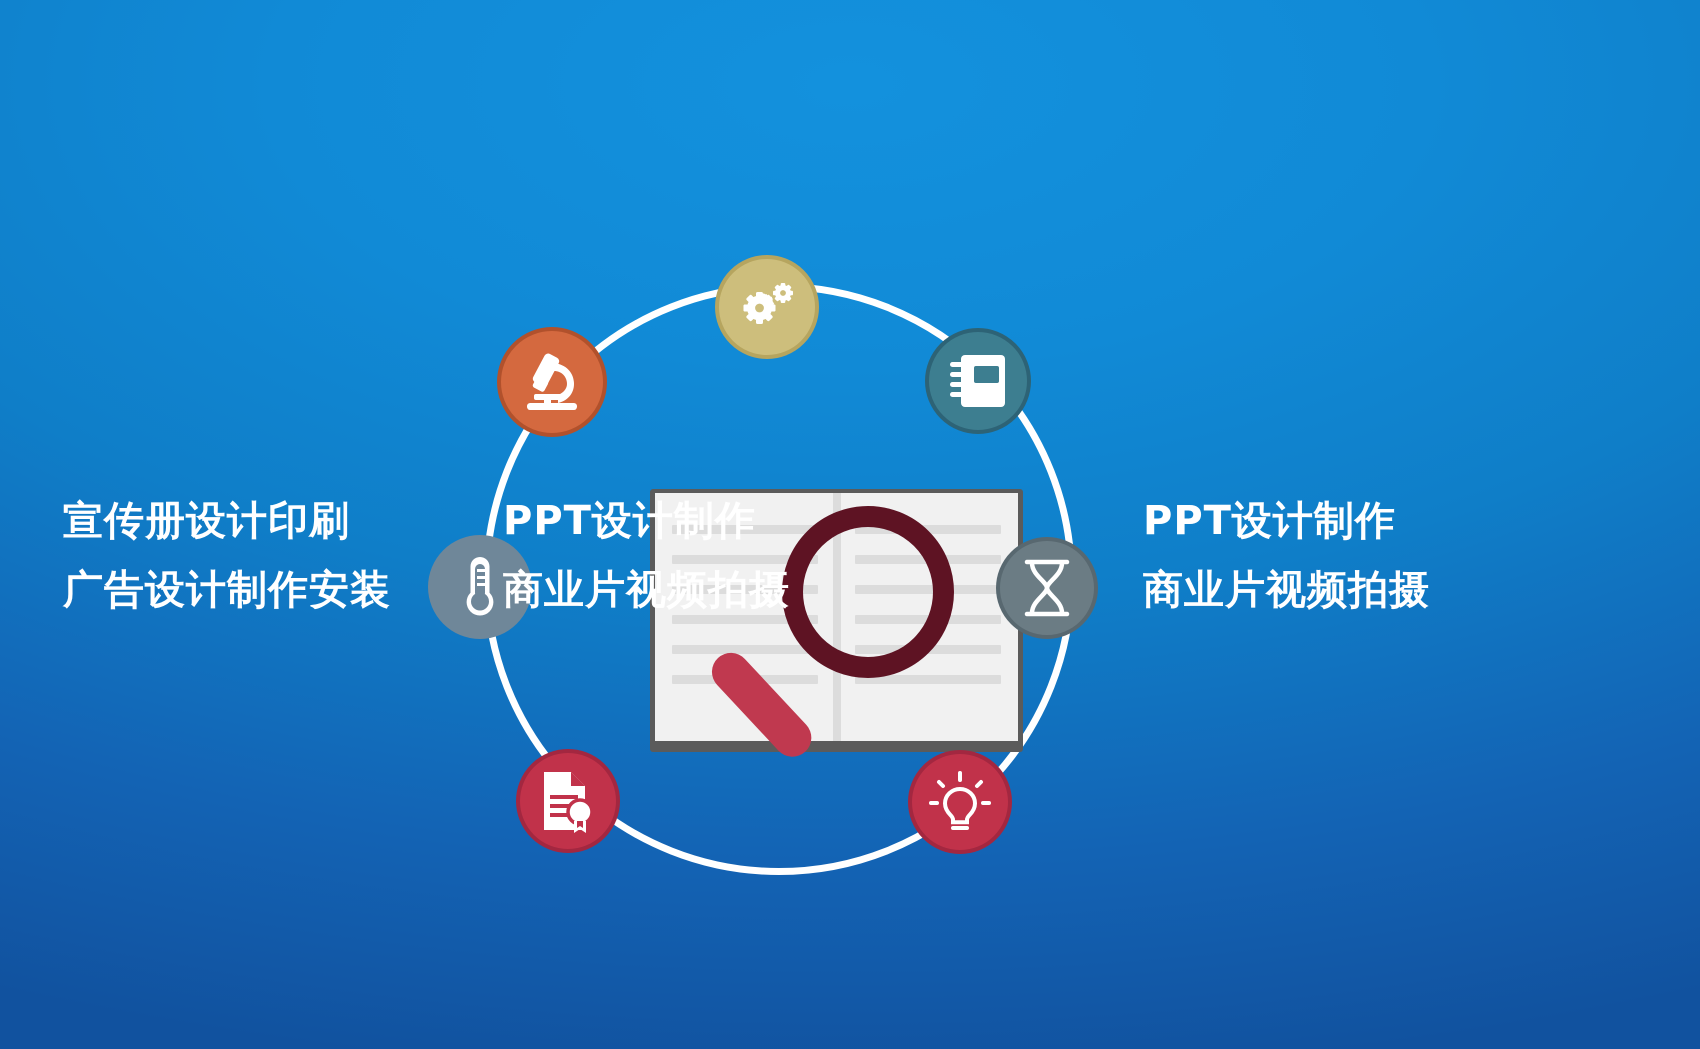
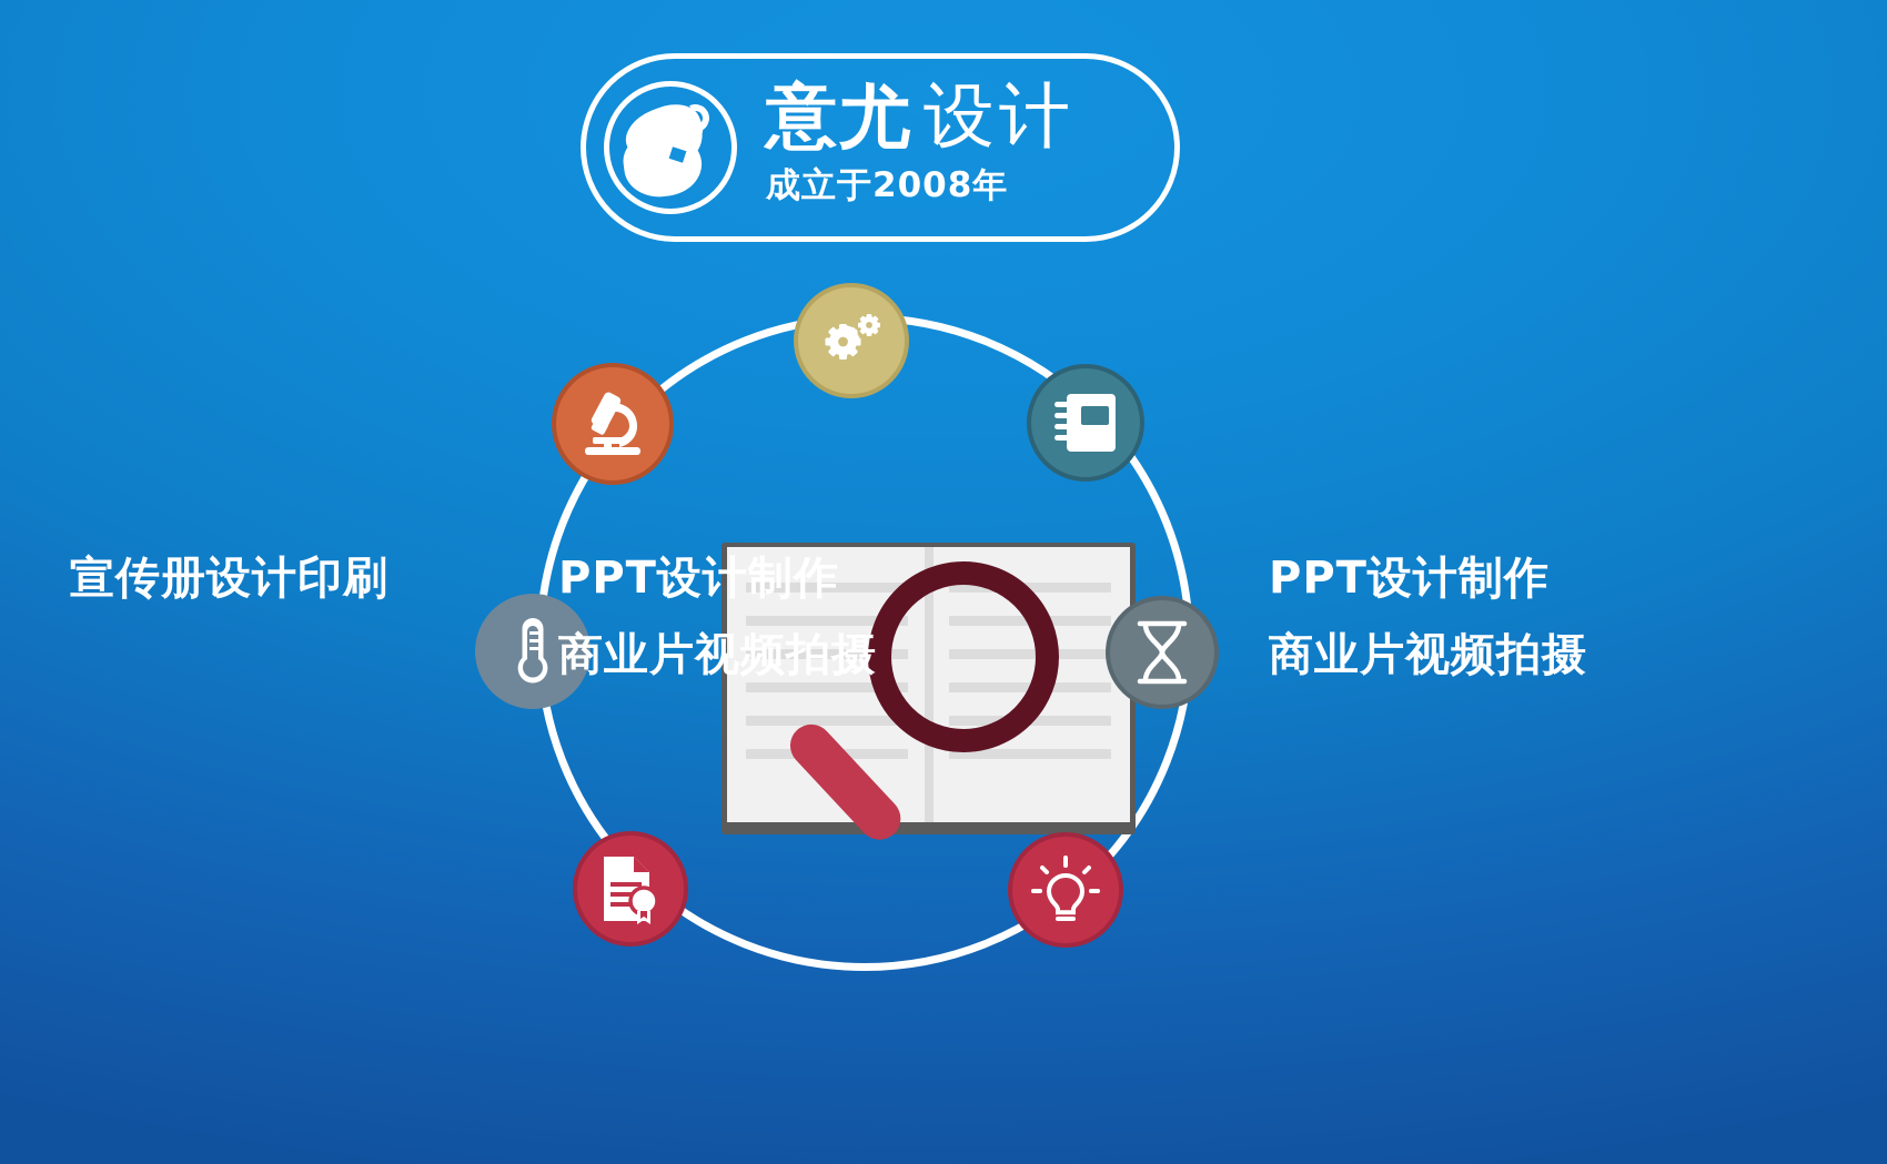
+ 意尤
+ 设计
+ 成立于2008年
  宣传册设计印刷
- 广告设计制作安装
  PPT设计制作
  商业片视频拍摄
  PPT设计制作
  商业片视频拍摄
